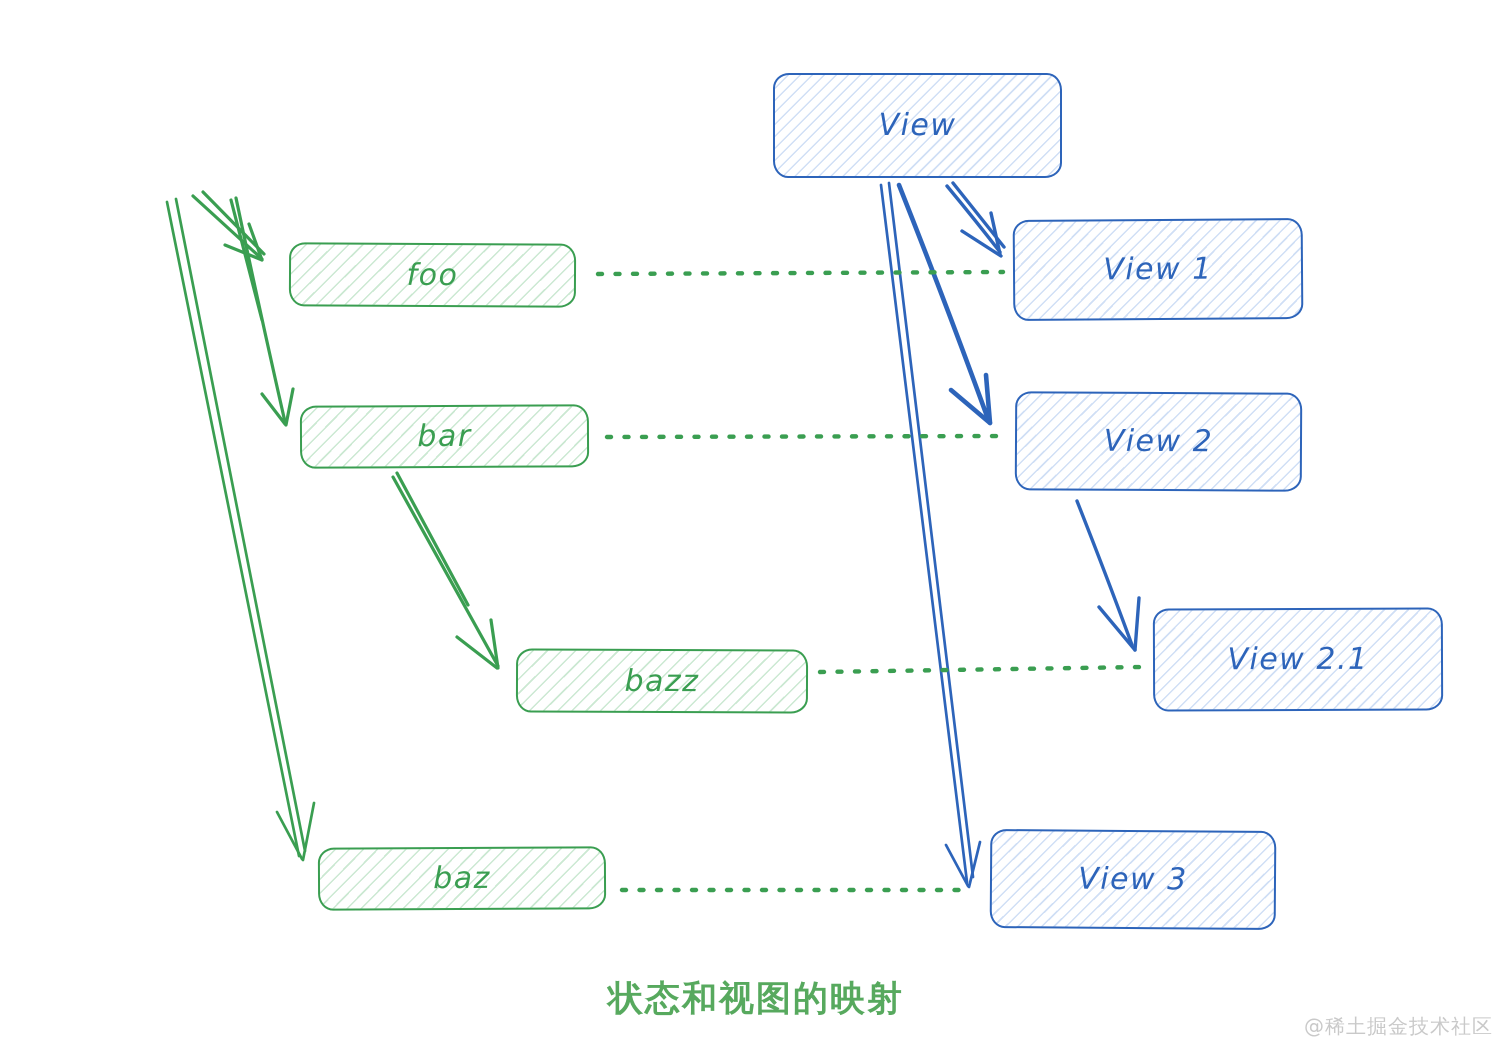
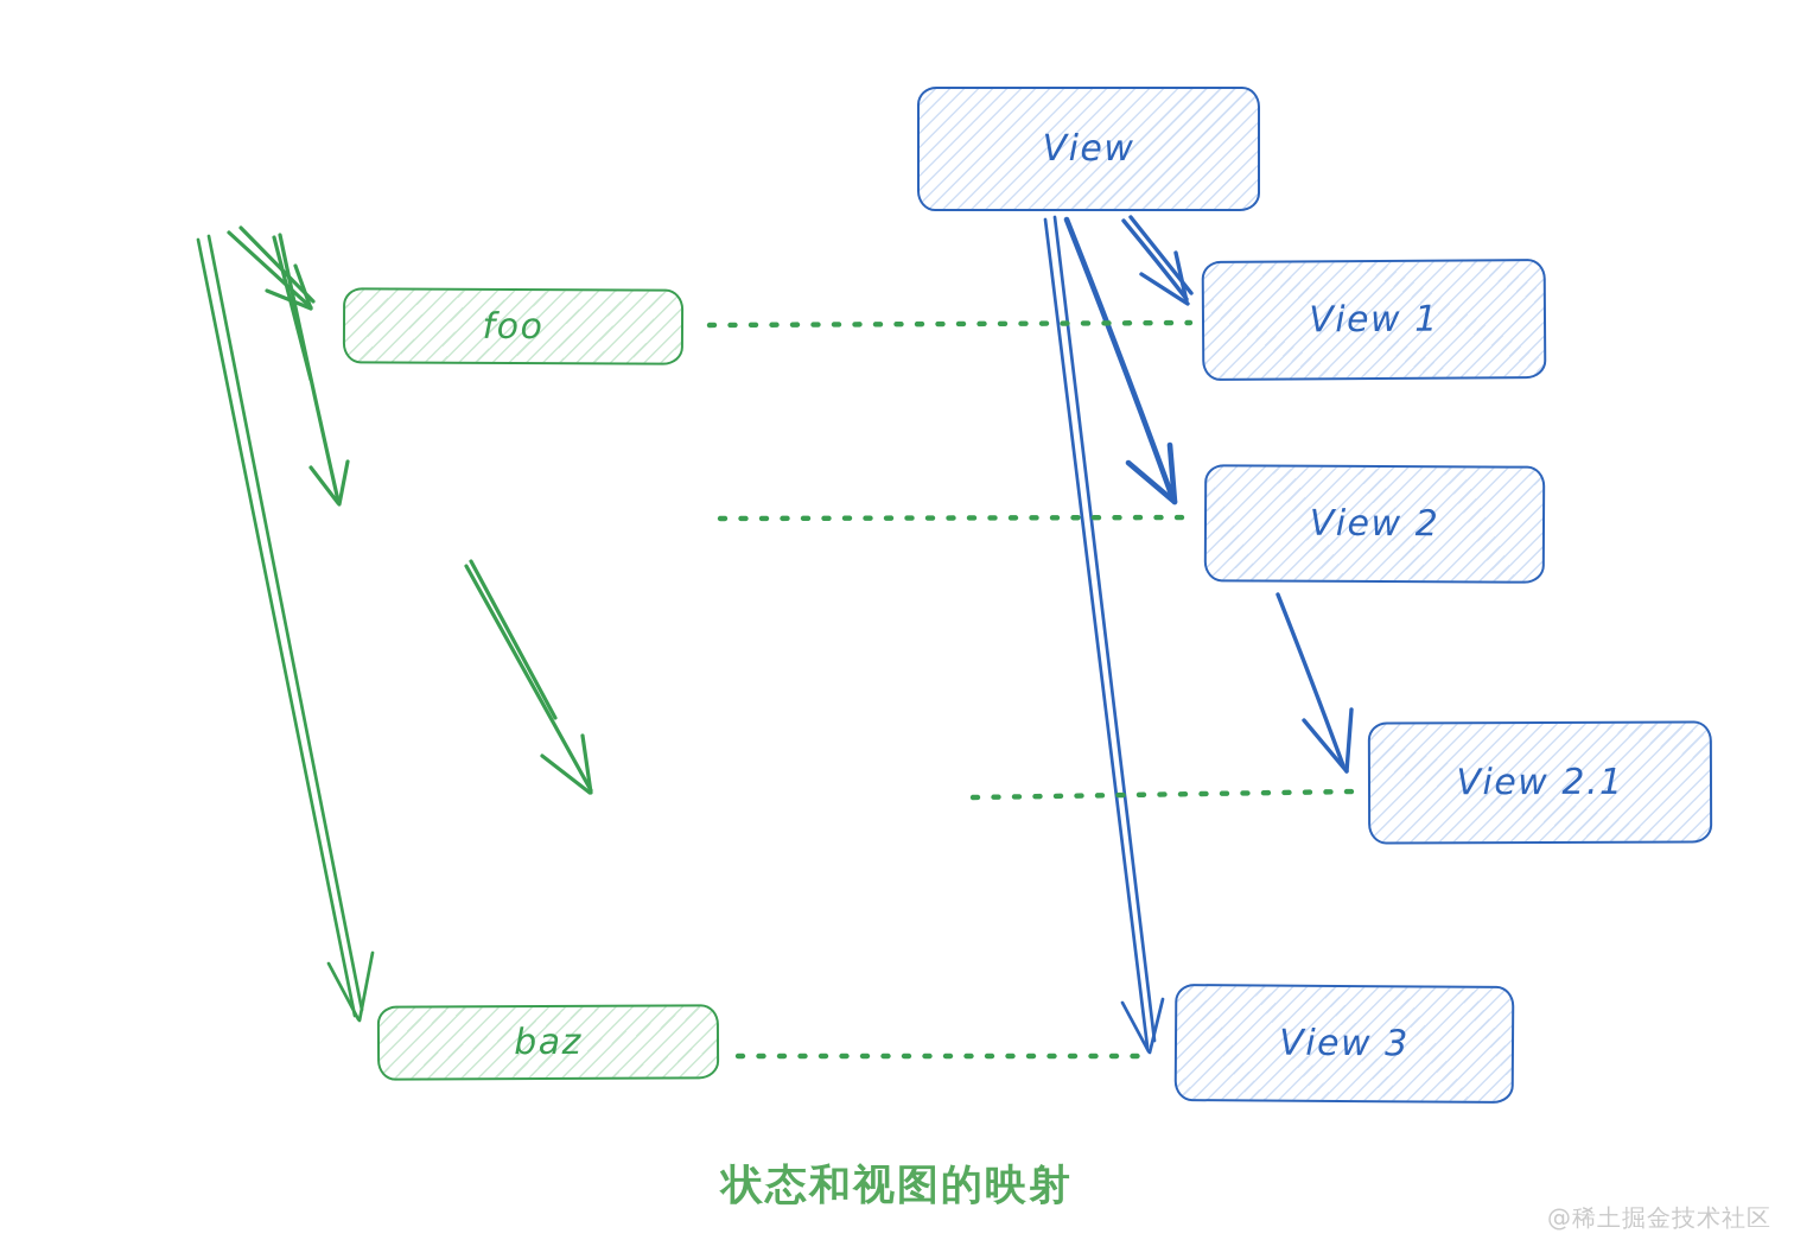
  foo
- bar
- bazz
  baz
  View
  View 1
  View 2
  View 2.1
  View 3
  状态和视图的映射
  @稀土掘金技术社区
